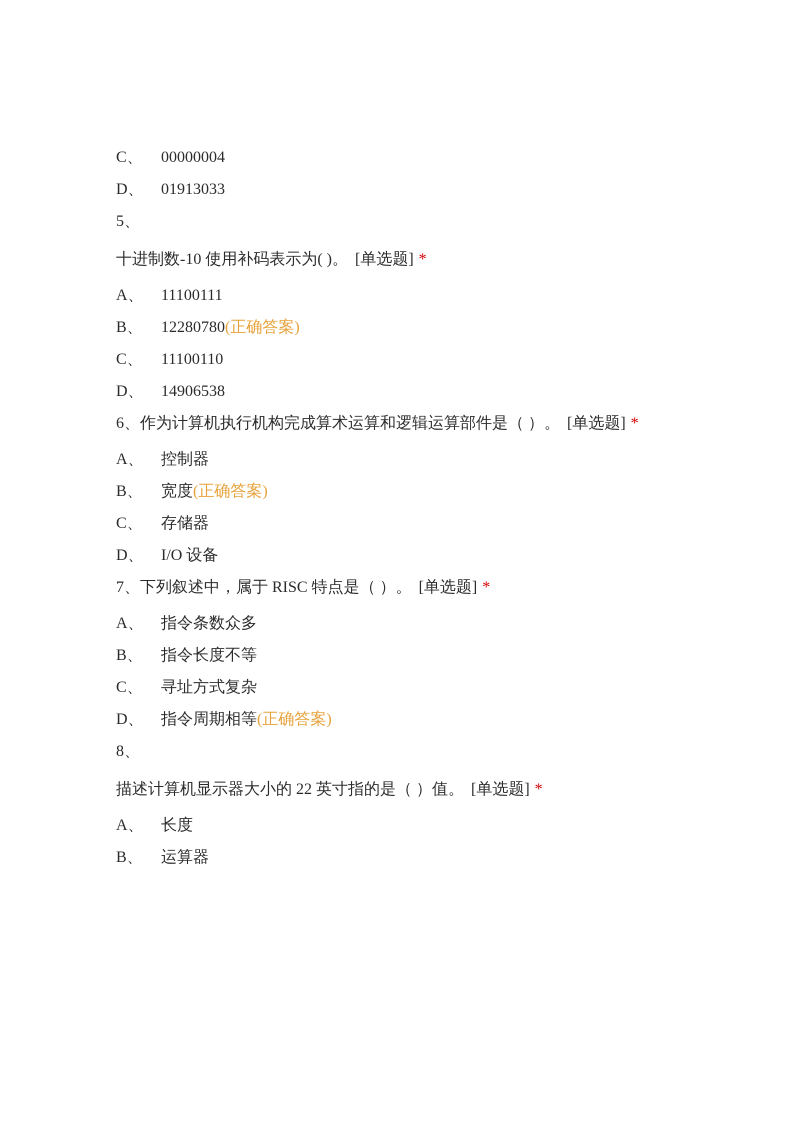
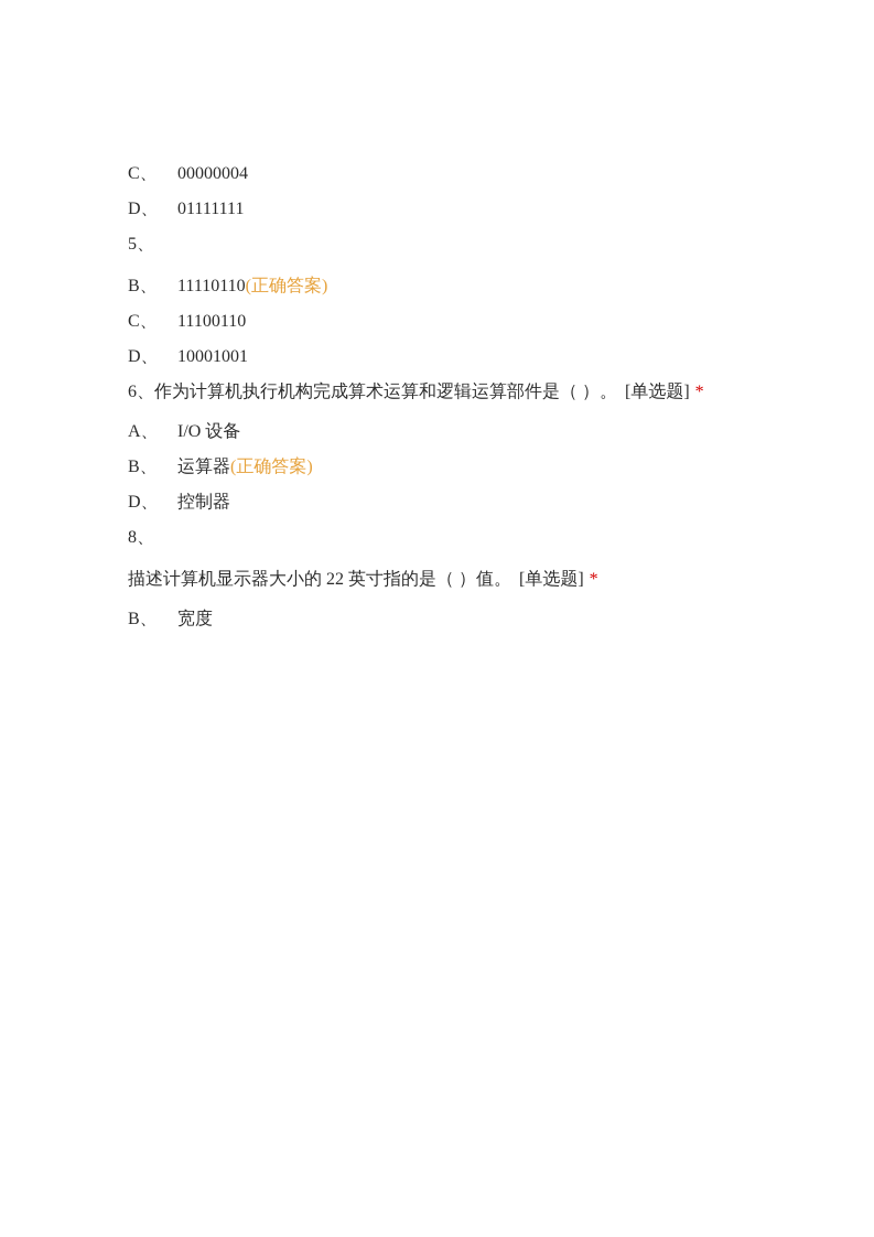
  C、 00000004
- D、 01913033
+ D、 01111111
  5、
- 十进制数-10 使用补码表示为( )。 [单选题] *
- A、 11100111
- B、 12280780(正确答案)
+ B、 11110110(正确答案)
  C、 11100110
- D、 14906538
+ D、 10001001
  6、作为计算机执行机构完成算术运算和逻辑运算部件是（ ）。 [单选题] *
- A、 控制器
+ A、 I/O 设备
- B、 宽度(正确答案)
+ B、 运算器(正确答案)
- C、 存储器
- D、 I/O 设备
+ D、 控制器
- 7、下列叙述中，属于 RISC 特点是（ ）。 [单选题] *
- A、 指令条数众多
- B、 指令长度不等
- C、 寻址方式复杂
- D、 指令周期相等(正确答案)
  8、
  描述计算机显示器大小的 22 英寸指的是（ ）值。 [单选题] *
- A、 长度
- B、 运算器
+ B、 宽度
